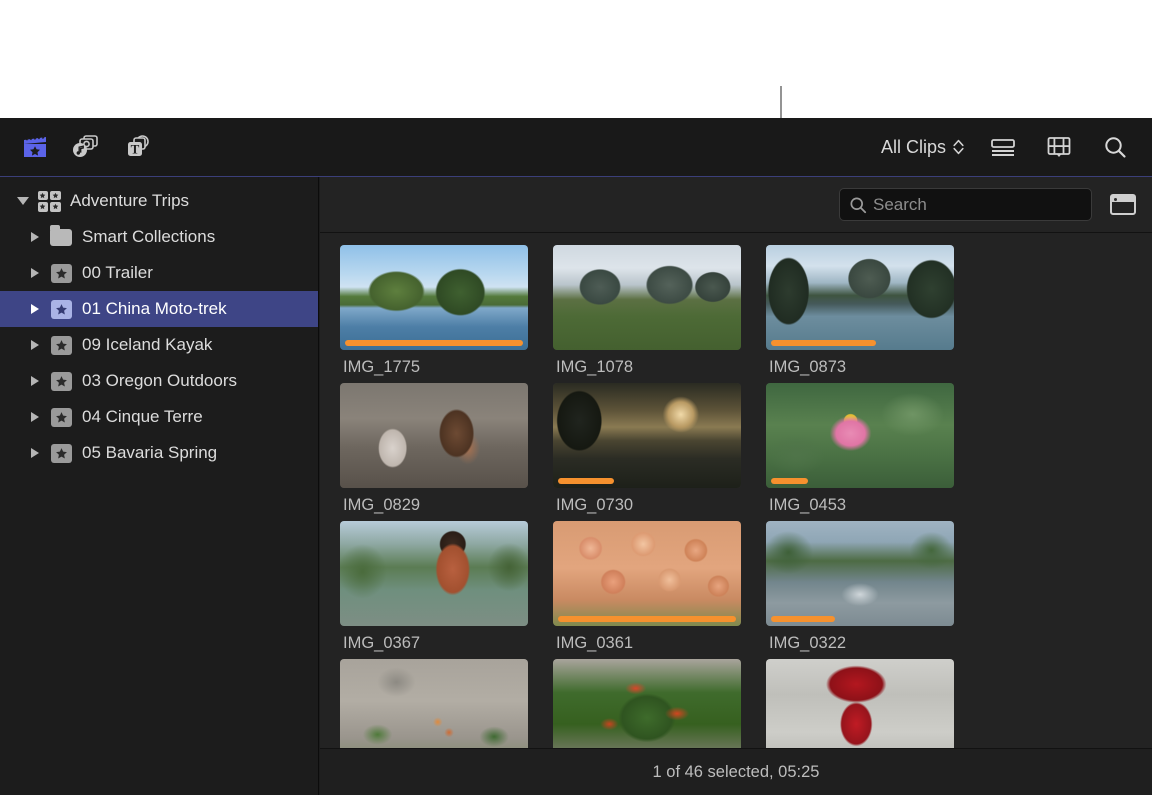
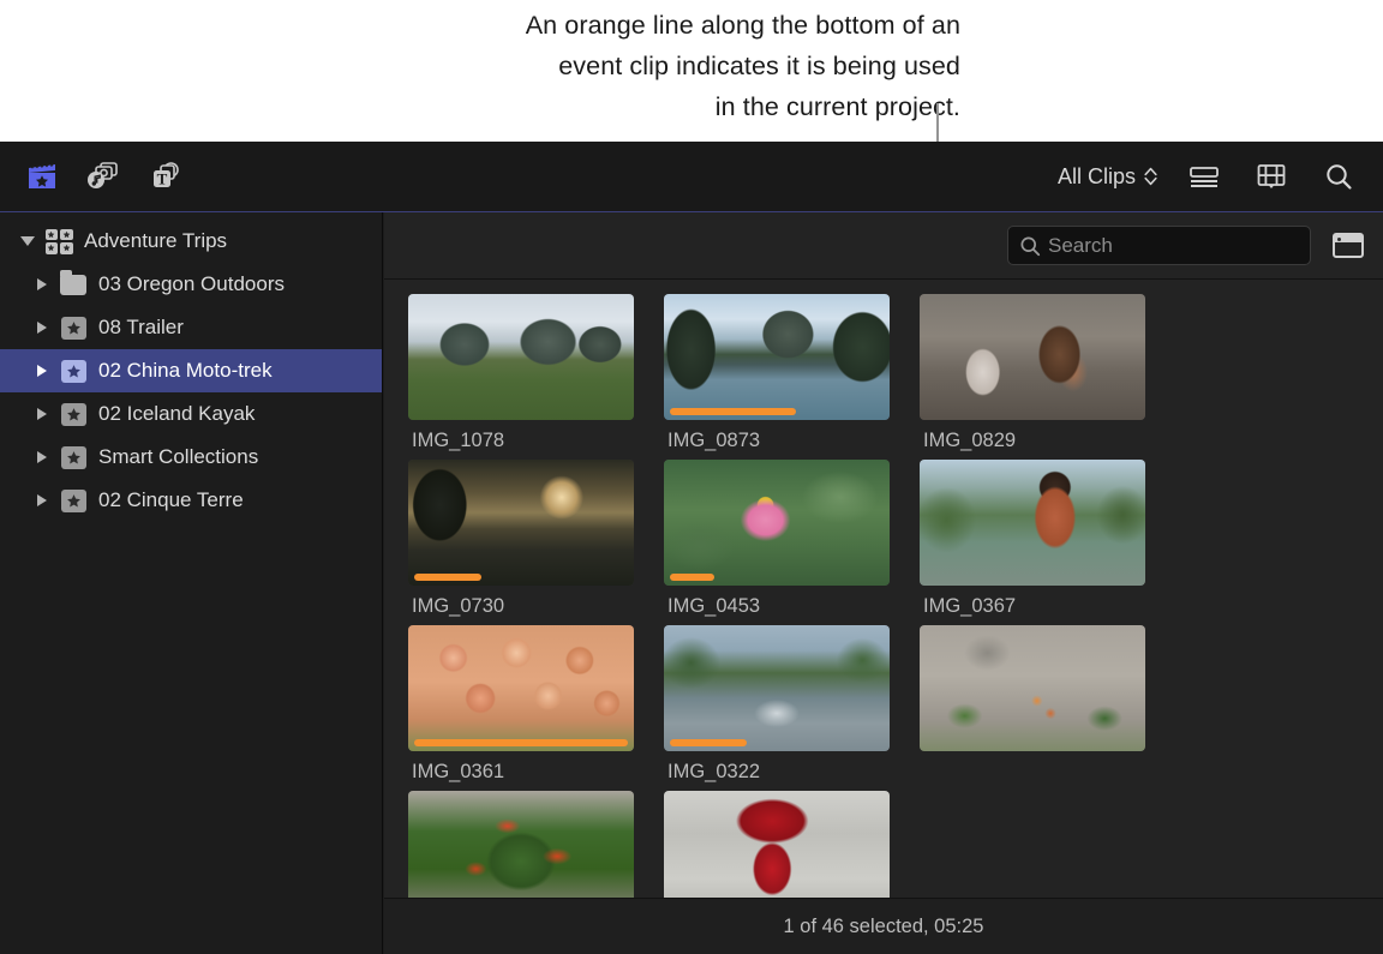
+ An orange line along the bottom of an
+ event clip indicates it is being used
+ in the current project.
  T
  All Clips
  Adventure Trips
- Smart Collections
+ 03 Oregon Outdoors
- 00 Trailer
+ 08 Trailer
- 01 China Moto-trek
+ 02 China Moto-trek
- 09 Iceland Kayak
+ 02 Iceland Kayak
- 03 Oregon Outdoors
+ Smart Collections
- 04 Cinque Terre
+ 02 Cinque Terre
- 05 Bavaria Spring
  Search
- IMG_1775
  IMG_1078
  IMG_0873
  IMG_0829
  IMG_0730
  IMG_0453
  IMG_0367
  IMG_0361
  IMG_0322
  1 of 46 selected, 05:25
